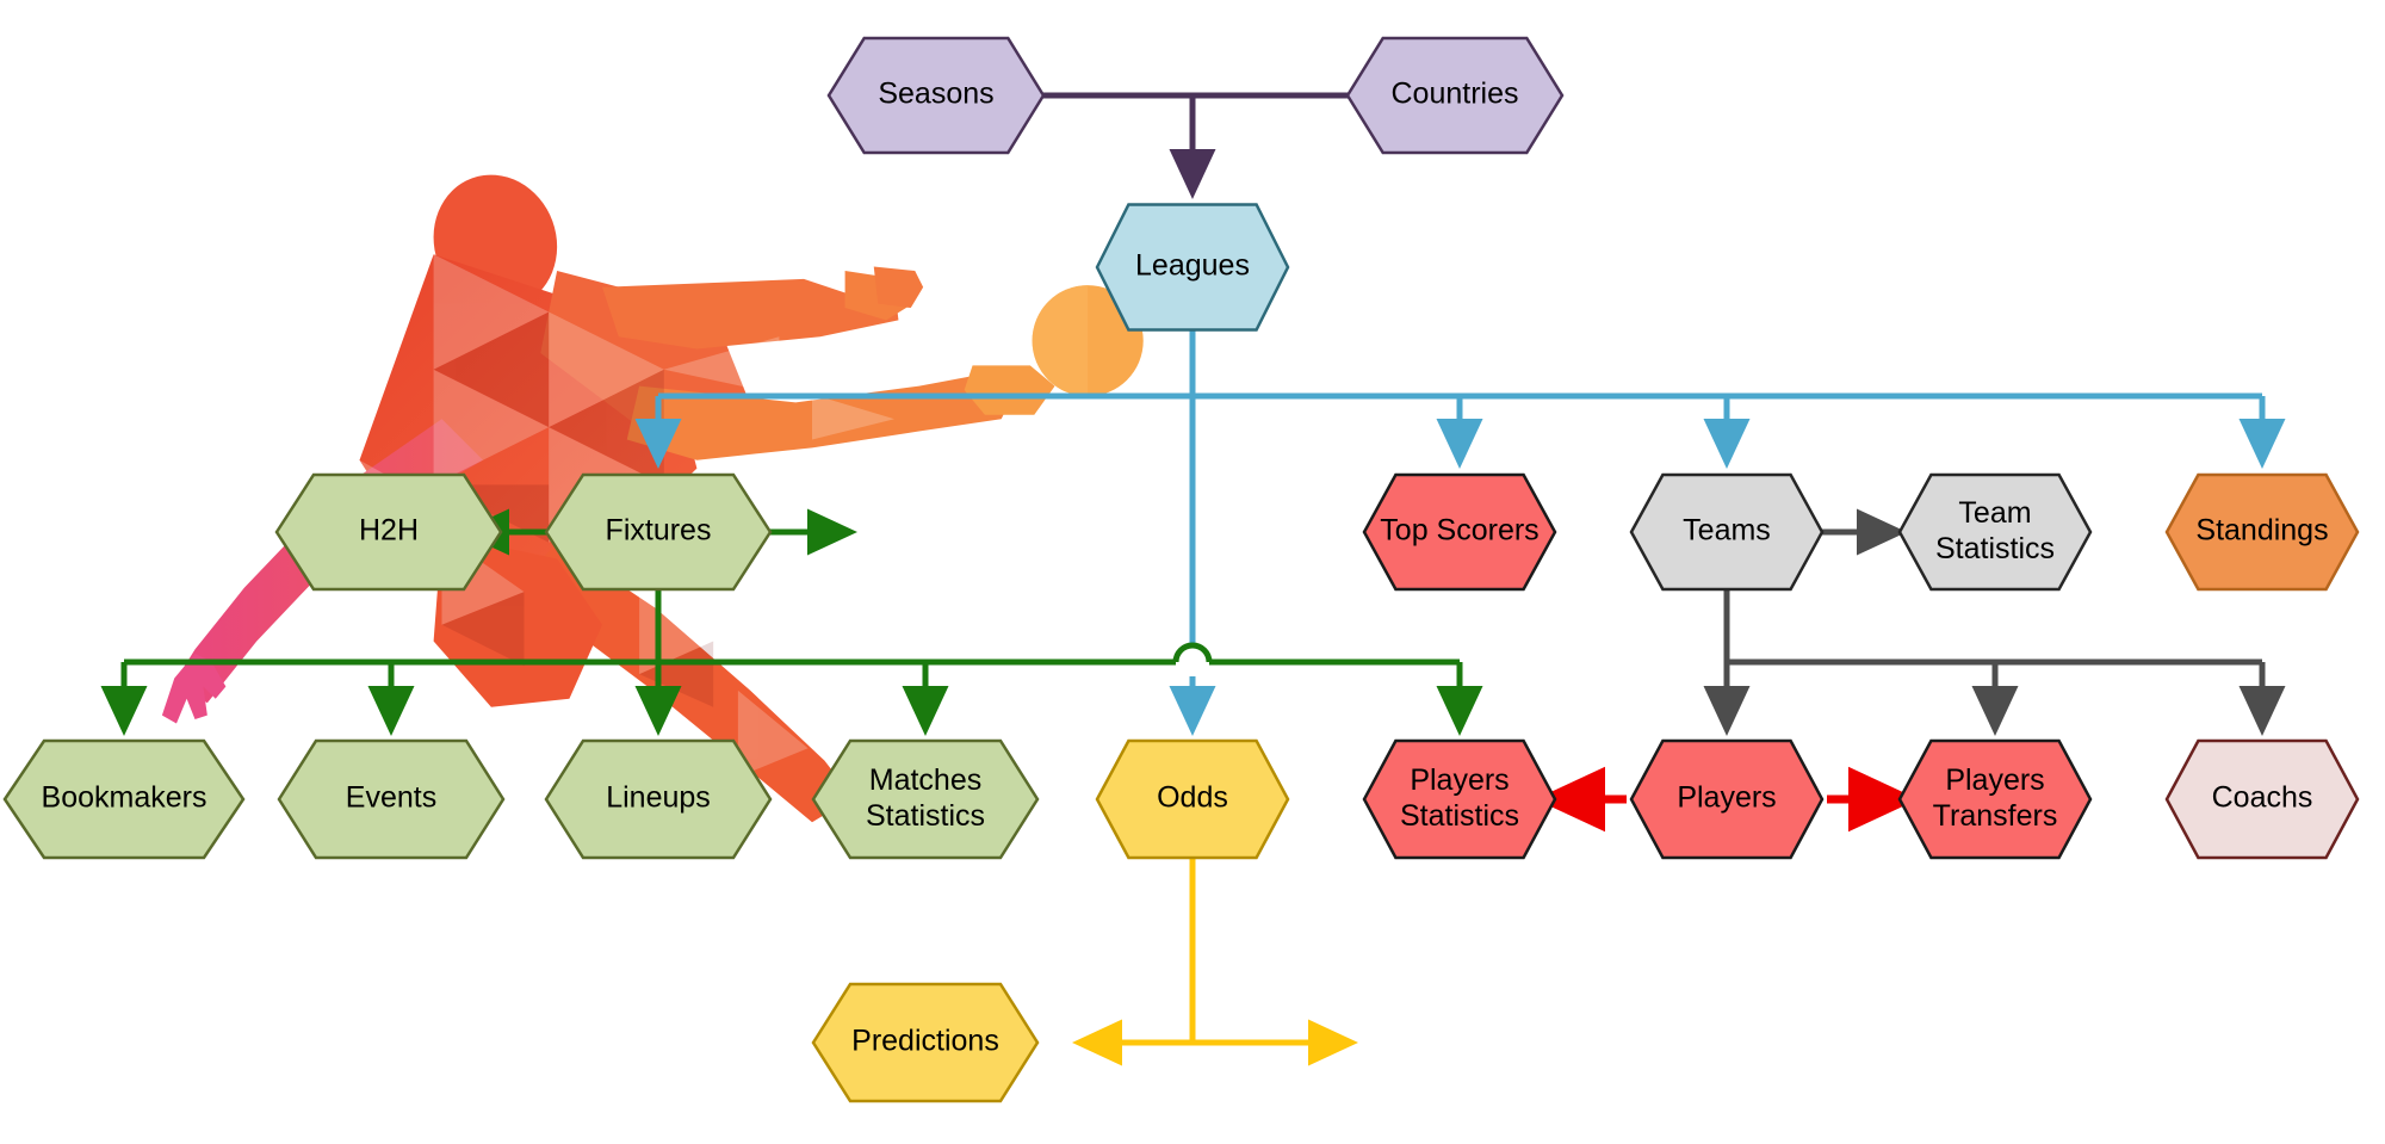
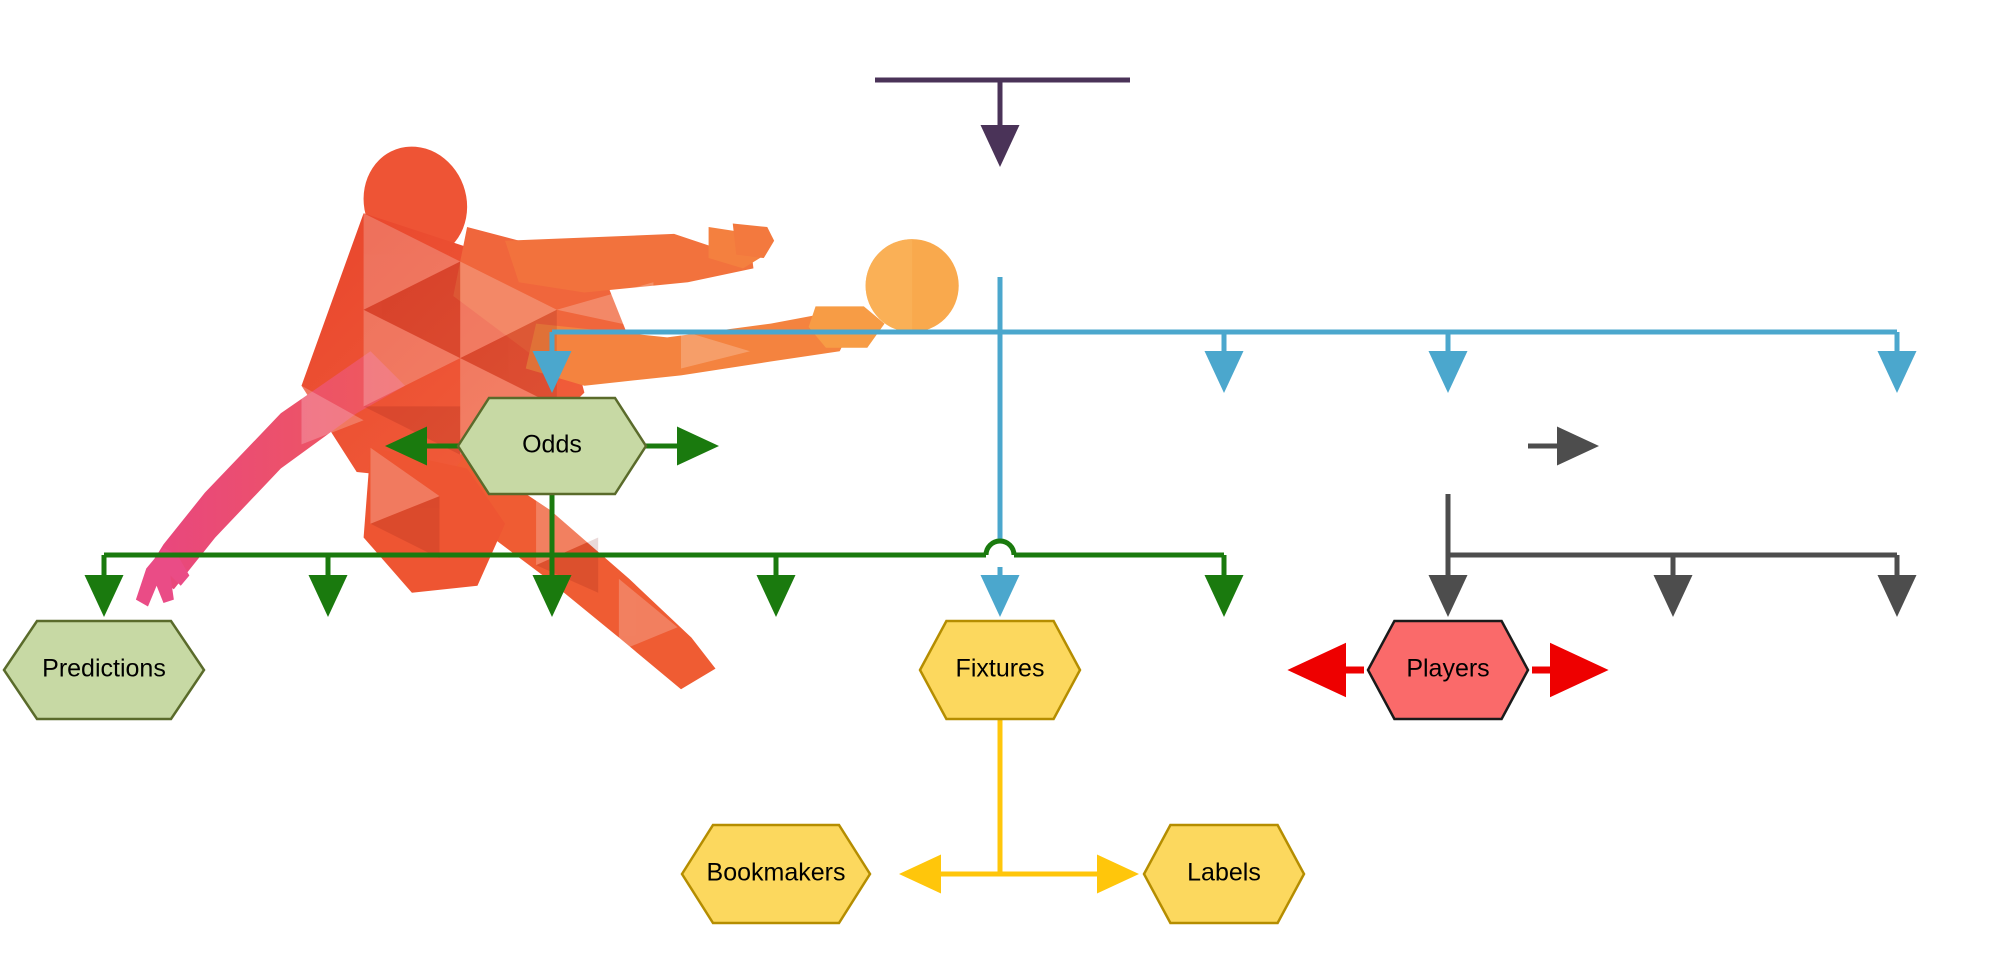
- Seasons
- Countries
- Leagues
- H2H
- Fixtures
+ Odds
- Top Scorers
- Teams
- Team Statistics
- Standings
- Bookmakers
+ Predictions
- Events
- Lineups
- Matches Statistics
- Odds
+ Fixtures
- Players Statistics
  Players
- Players Transfers
- Coachs
- Predictions
+ Bookmakers
+ Labels
